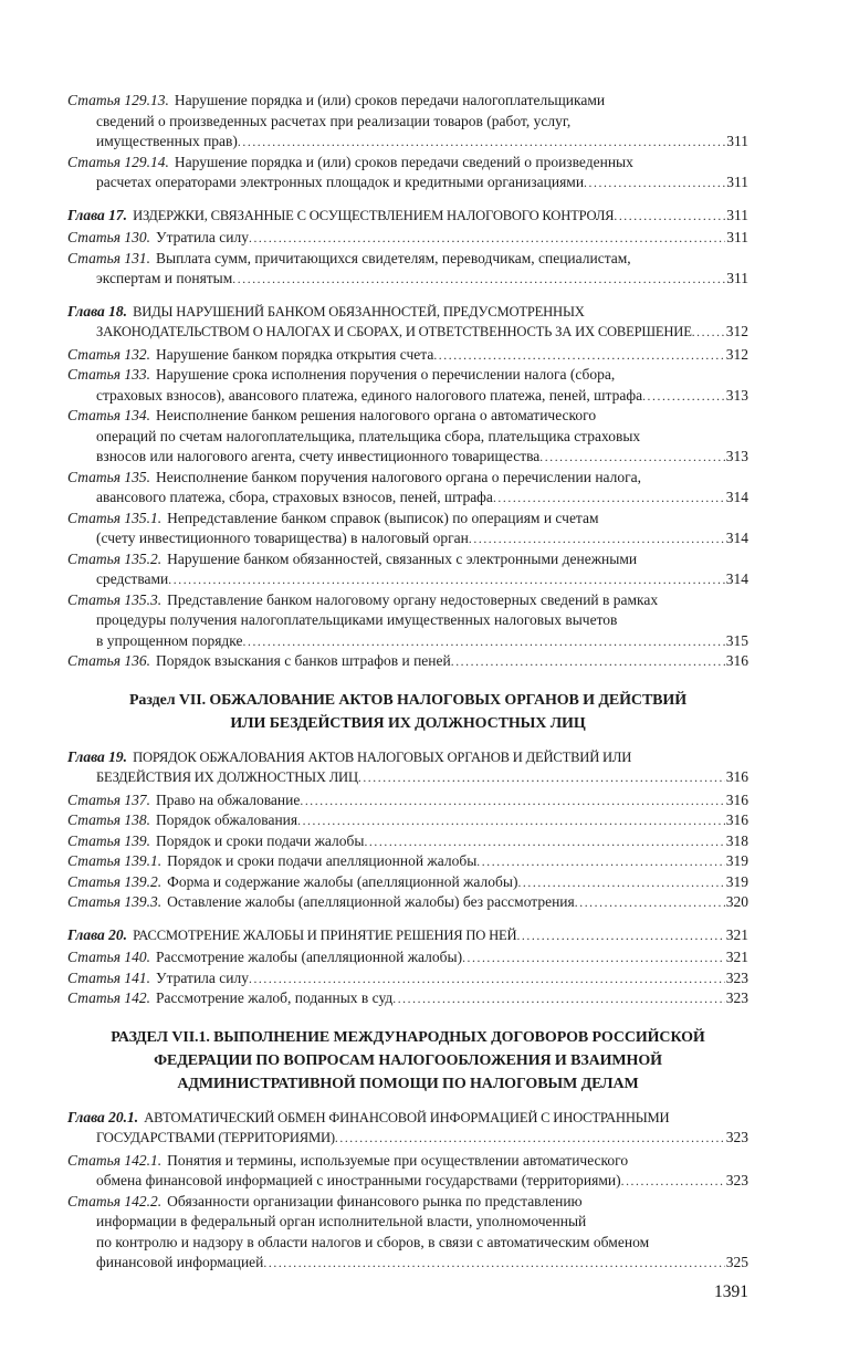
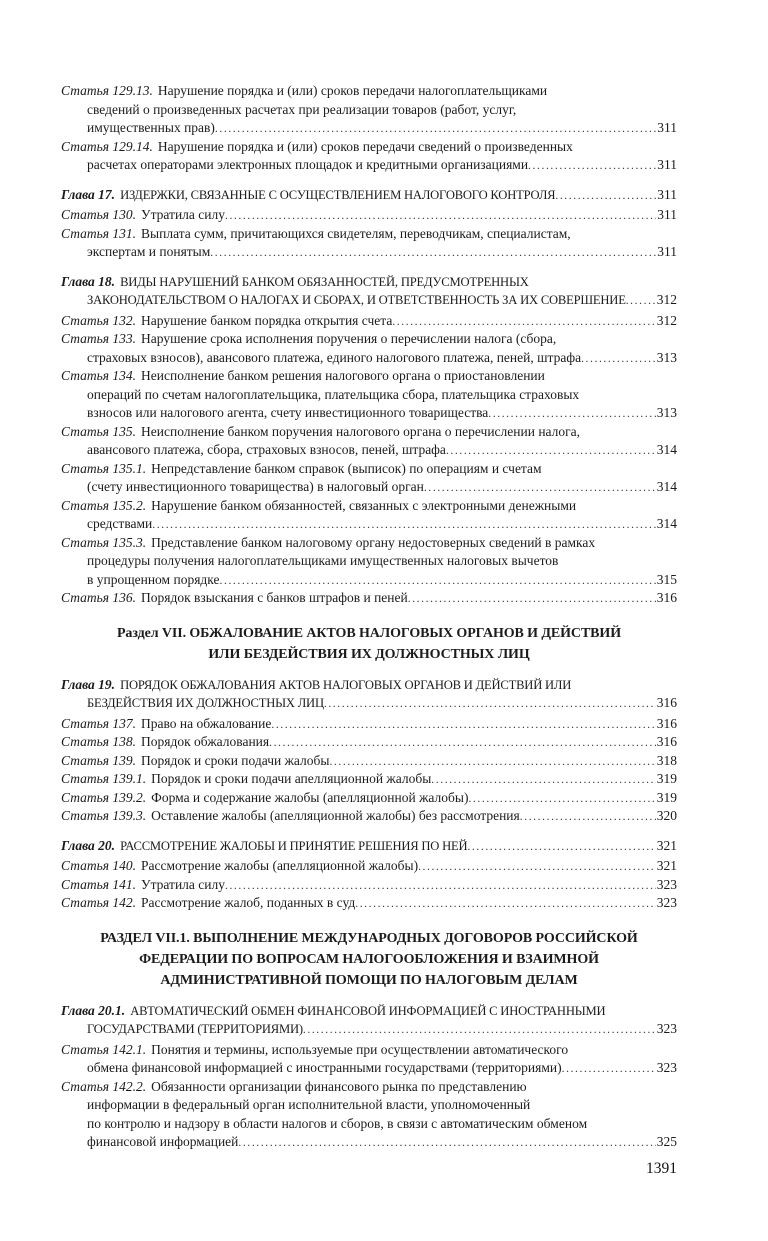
  Статья 129.13.
  Нарушение порядка и (или) сроков передачи налогоплательщиками
  сведений о произведенных расчетах при реализации товаров (работ, услуг,
  имущественных прав)
  311
  Статья 129.14.
  Нарушение порядка и (или) сроков передачи сведений о произведенных
  расчетах операторами электронных площадок и кредитными организациями
  311
  Глава 17.
  ИЗДЕРЖКИ, СВЯЗАННЫЕ С ОСУЩЕСТВЛЕНИЕМ НАЛОГОВОГО КОНТРОЛЯ
  311
  Статья 130.
  Утратила силу
  311
  Статья 131.
  Выплата сумм, причитающихся свидетелям, переводчикам, специалистам,
  экспертам и понятым
  311
  Глава 18.
  ВИДЫ НАРУШЕНИЙ БАНКОМ ОБЯЗАННОСТЕЙ, ПРЕДУСМОТРЕННЫХ
  ЗАКОНОДАТЕЛЬСТВОМ О НАЛОГАХ И СБОРАХ, И ОТВЕТСТВЕННОСТЬ ЗА ИХ СОВЕРШЕНИЕ
  312
  Статья 132.
  Нарушение банком порядка открытия счета
  312
  Статья 133.
  Нарушение срока исполнения поручения о перечислении налога (сбора,
  страховых взносов), авансового платежа, единого налогового платежа, пеней, штрафа
  313
  Статья 134.
- Неисполнение банком решения налогового органа о автоматического
+ Неисполнение банком решения налогового органа о приостановлении
  операций по счетам налогоплательщика, плательщика сбора, плательщика страховых
  взносов или налогового агента, счету инвестиционного товарищества
  313
  Статья 135.
  Неисполнение банком поручения налогового органа о перечислении налога,
  авансового платежа, сбора, страховых взносов, пеней, штрафа
  314
  Статья 135.1.
  Непредставление банком справок (выписок) по операциям и счетам
  (счету инвестиционного товарищества) в налоговый орган
  314
  Статья 135.2.
  Нарушение банком обязанностей, связанных с электронными денежными
  средствами
  314
  Статья 135.3.
  Представление банком налоговому органу недостоверных сведений в рамках
  процедуры получения налогоплательщиками имущественных налоговых вычетов
  в упрощенном порядке
  315
  Статья 136.
  Порядок взыскания с банков штрафов и пеней
  316
  Раздел VII. ОБЖАЛОВАНИЕ АКТОВ НАЛОГОВЫХ ОРГАНОВ И ДЕЙСТВИЙ
  ИЛИ БЕЗДЕЙСТВИЯ ИХ ДОЛЖНОСТНЫХ ЛИЦ
  Глава 19.
  ПОРЯДОК ОБЖАЛОВАНИЯ АКТОВ НАЛОГОВЫХ ОРГАНОВ И ДЕЙСТВИЙ ИЛИ
  БЕЗДЕЙСТВИЯ ИХ ДОЛЖНОСТНЫХ ЛИЦ
  316
  Статья 137.
  Право на обжалование
  316
  Статья 138.
  Порядок обжалования
  316
  Статья 139.
  Порядок и сроки подачи жалобы
  318
  Статья 139.1.
  Порядок и сроки подачи апелляционной жалобы
  319
  Статья 139.2.
  Форма и содержание жалобы (апелляционной жалобы)
  319
  Статья 139.3.
  Оставление жалобы (апелляционной жалобы) без рассмотрения
  320
  Глава 20.
  РАССМОТРЕНИЕ ЖАЛОБЫ И ПРИНЯТИЕ РЕШЕНИЯ ПО НЕЙ
  321
  Статья 140.
  Рассмотрение жалобы (апелляционной жалобы)
  321
  Статья 141.
  Утратила силу
  323
  Статья 142.
  Рассмотрение жалоб, поданных в суд
  323
  РАЗДЕЛ VII.1. ВЫПОЛНЕНИЕ МЕЖДУНАРОДНЫХ ДОГОВОРОВ РОССИЙСКОЙ
  ФЕДЕРАЦИИ ПО ВОПРОСАМ НАЛОГООБЛОЖЕНИЯ И ВЗАИМНОЙ
  АДМИНИСТРАТИВНОЙ ПОМОЩИ ПО НАЛОГОВЫМ ДЕЛАМ
  Глава 20.1.
  АВТОМАТИЧЕСКИЙ ОБМЕН ФИНАНСОВОЙ ИНФОРМАЦИЕЙ С ИНОСТРАННЫМИ
  ГОСУДАРСТВАМИ (ТЕРРИТОРИЯМИ)
  323
  Статья 142.1.
  Понятия и термины, используемые при осуществлении автоматического
  обмена финансовой информацией с иностранными государствами (территориями)
  323
  Статья 142.2.
  Обязанности организации финансового рынка по представлению
  информации в федеральный орган исполнительной власти, уполномоченный
  по контролю и надзору в области налогов и сборов, в связи с автоматическим обменом
  финансовой информацией
  325
  1391
